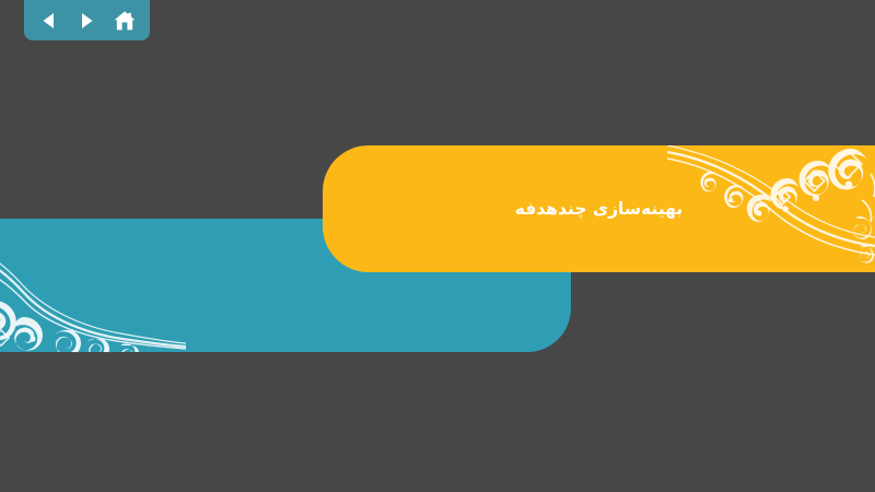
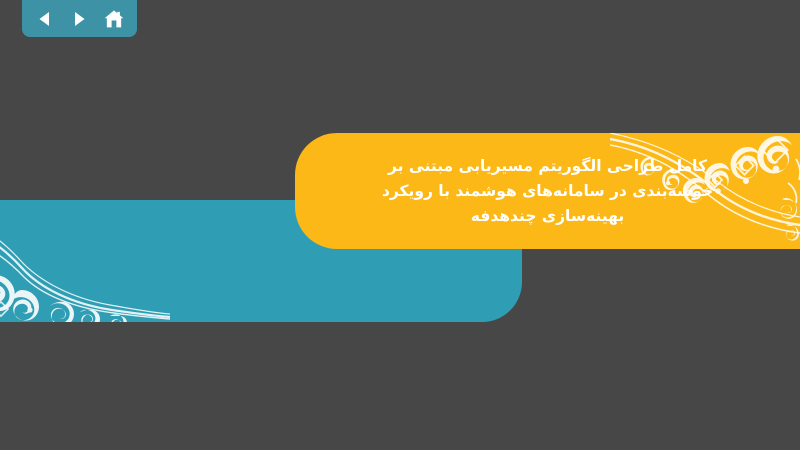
+ کامل طراحی الگوریتم مسیریابی مبتنی بر
+ خوشه‌بندی در سامانه‌های هوشمند با رویکرد
  بهینه‌سازی چندهدفه
